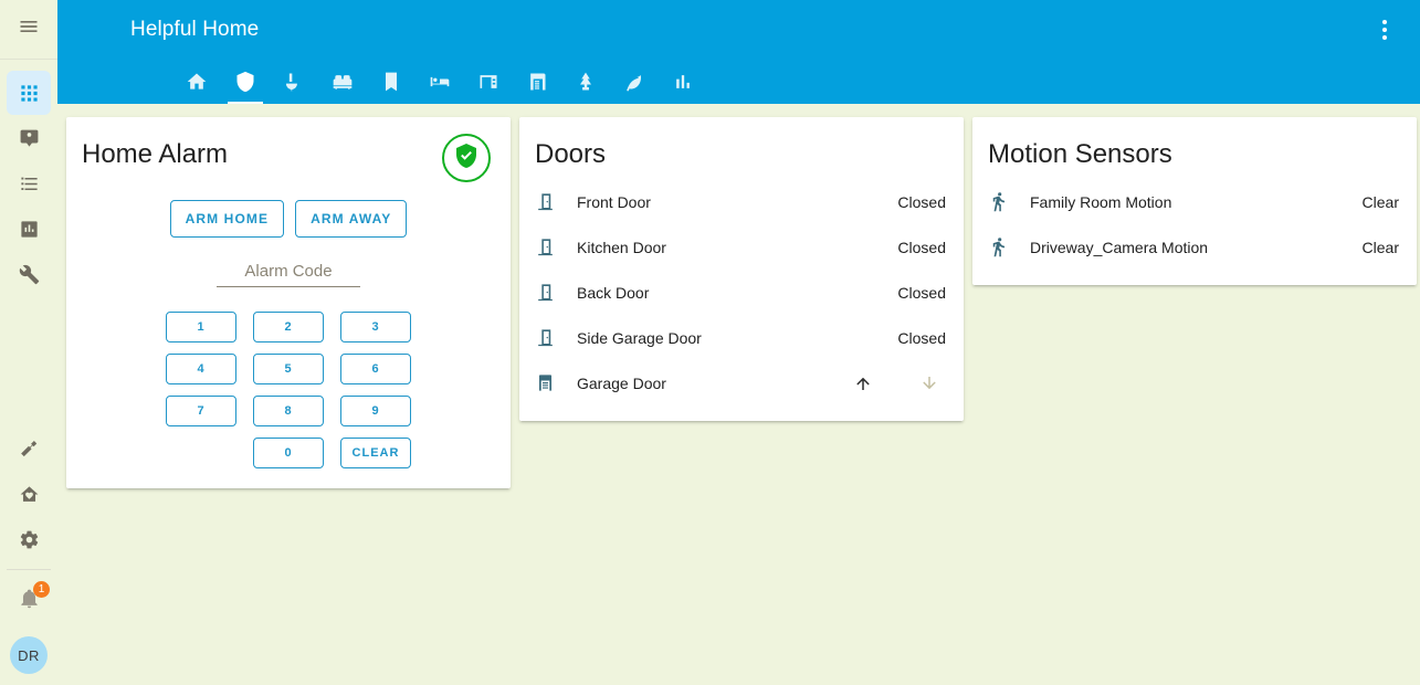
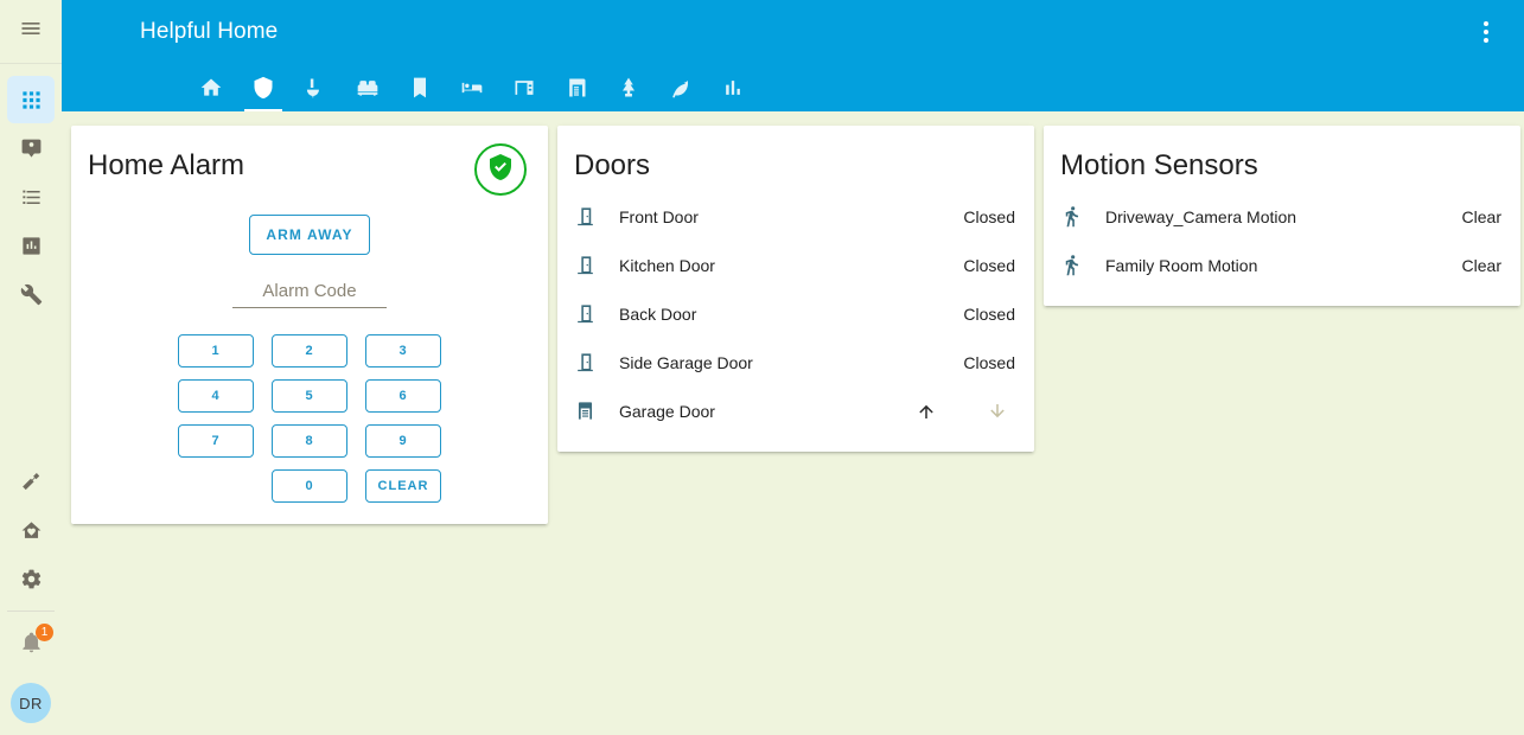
  1
  DR
  Helpful Home
  Home Alarm
- ARM HOME
  ARM AWAY
  Alarm Code
  1
  2
  3
  4
  5
  6
  7
  8
  9
  0
  CLEAR
  Doors
  Front Door
  Closed
  Kitchen Door
  Closed
  Back Door
  Closed
  Side Garage Door
  Closed
  Garage Door
  Motion Sensors
- Family Room Motion
+ Driveway_Camera Motion
  Clear
- Driveway_Camera Motion
+ Family Room Motion
  Clear
